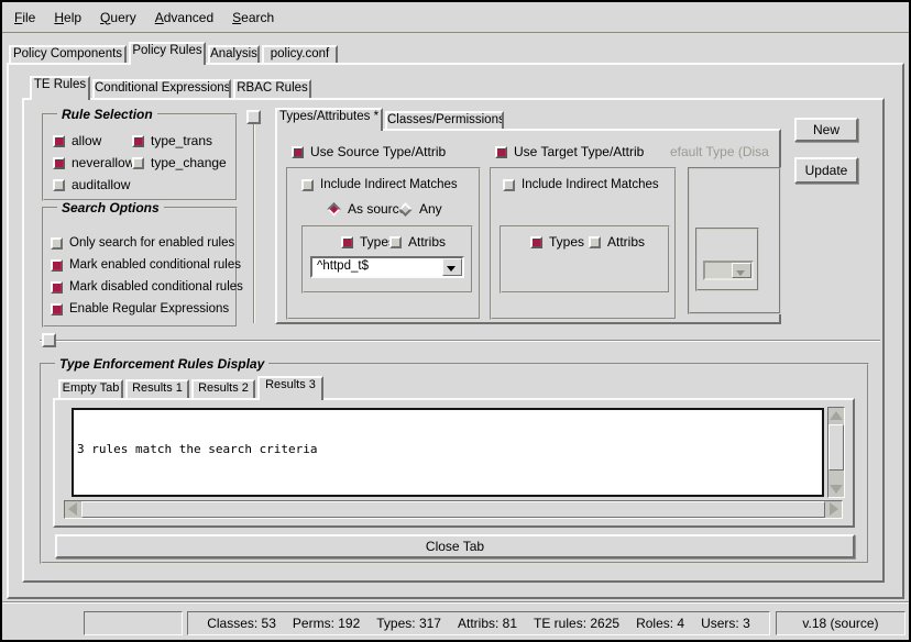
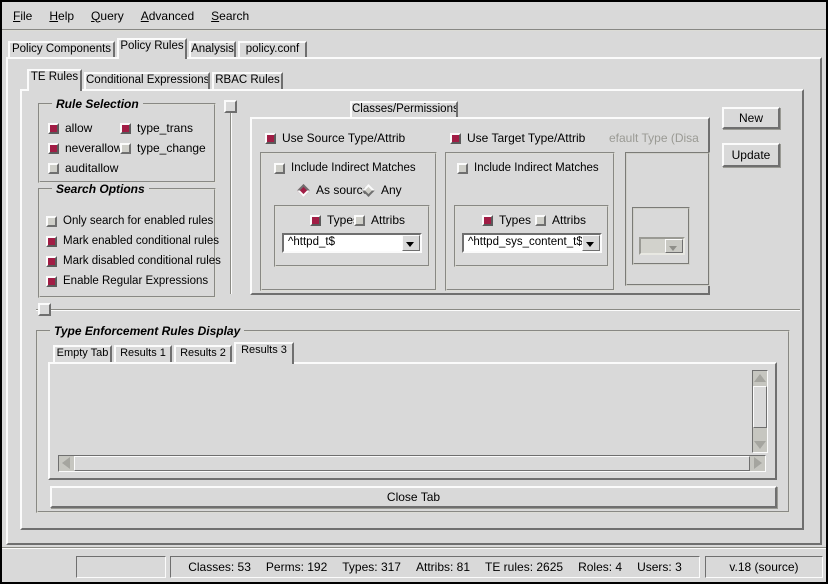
  File
  Help
  Query
  Advanced
  Search
  Policy Components
  Policy Rules
  Analysis
  policy.conf
  TE Rules
  Conditional Expressions
  RBAC Rules
  Rule Selection
  allow
  type_trans
  neverallow
  type_change
  auditallow
  Search Options
  Only search for enabled rules
  Mark enabled conditional rules
  Mark disabled conditional rules
  Enable Regular Expressions
- Types/Attributes *
  Classes/Permissions
  Use Source Type/Attrib
  Include Indirect Matches
  As sourc
  Any
  Type
  Attribs
  ^httpd_t$
  Use Target Type/Attrib
  Include Indirect Matches
  Types
  Attribs
+ ^httpd_sys_content_t$
  efault Type (Disa
  New
  Update
  Type Enforcement Rules Display
  Empty Tab
  Results 1
  Results 2
  Results 3
- 3 rules match the search criteria
  Close Tab
  Classes: 53
  Perms: 192
  Types: 317
  Attribs: 81
  TE rules: 2625
  Roles: 4
  Users: 3
  v.18 (source)
